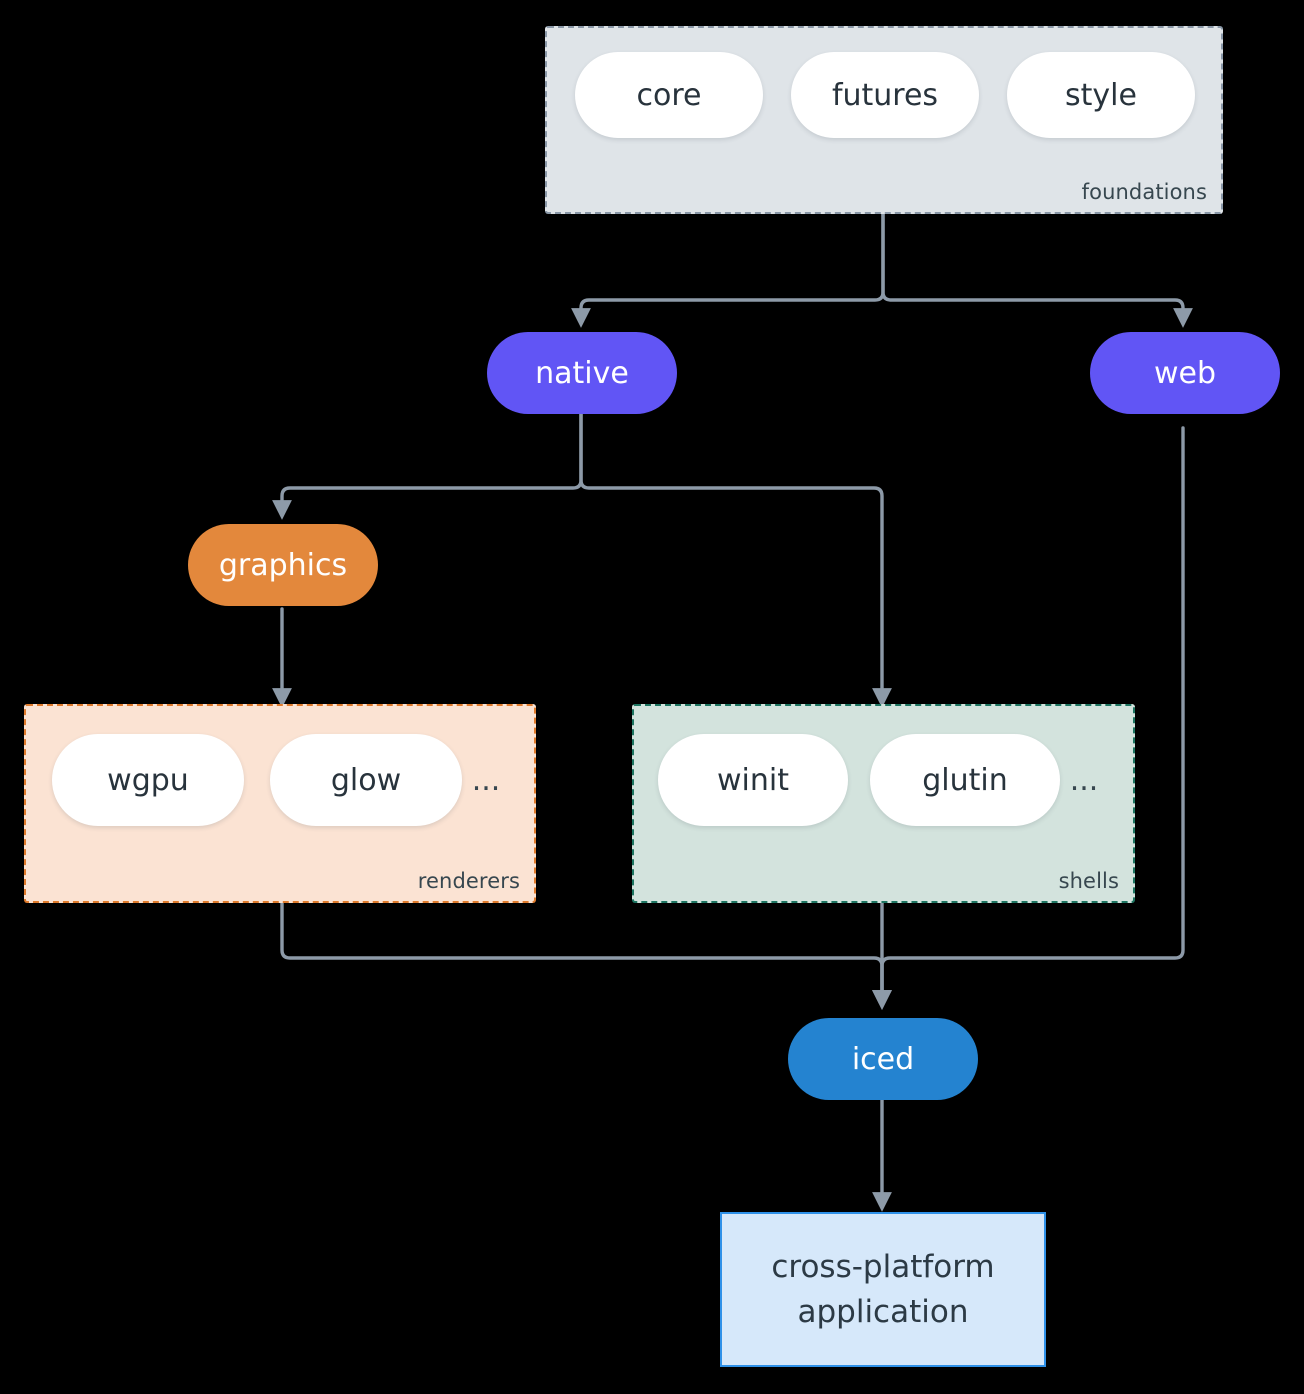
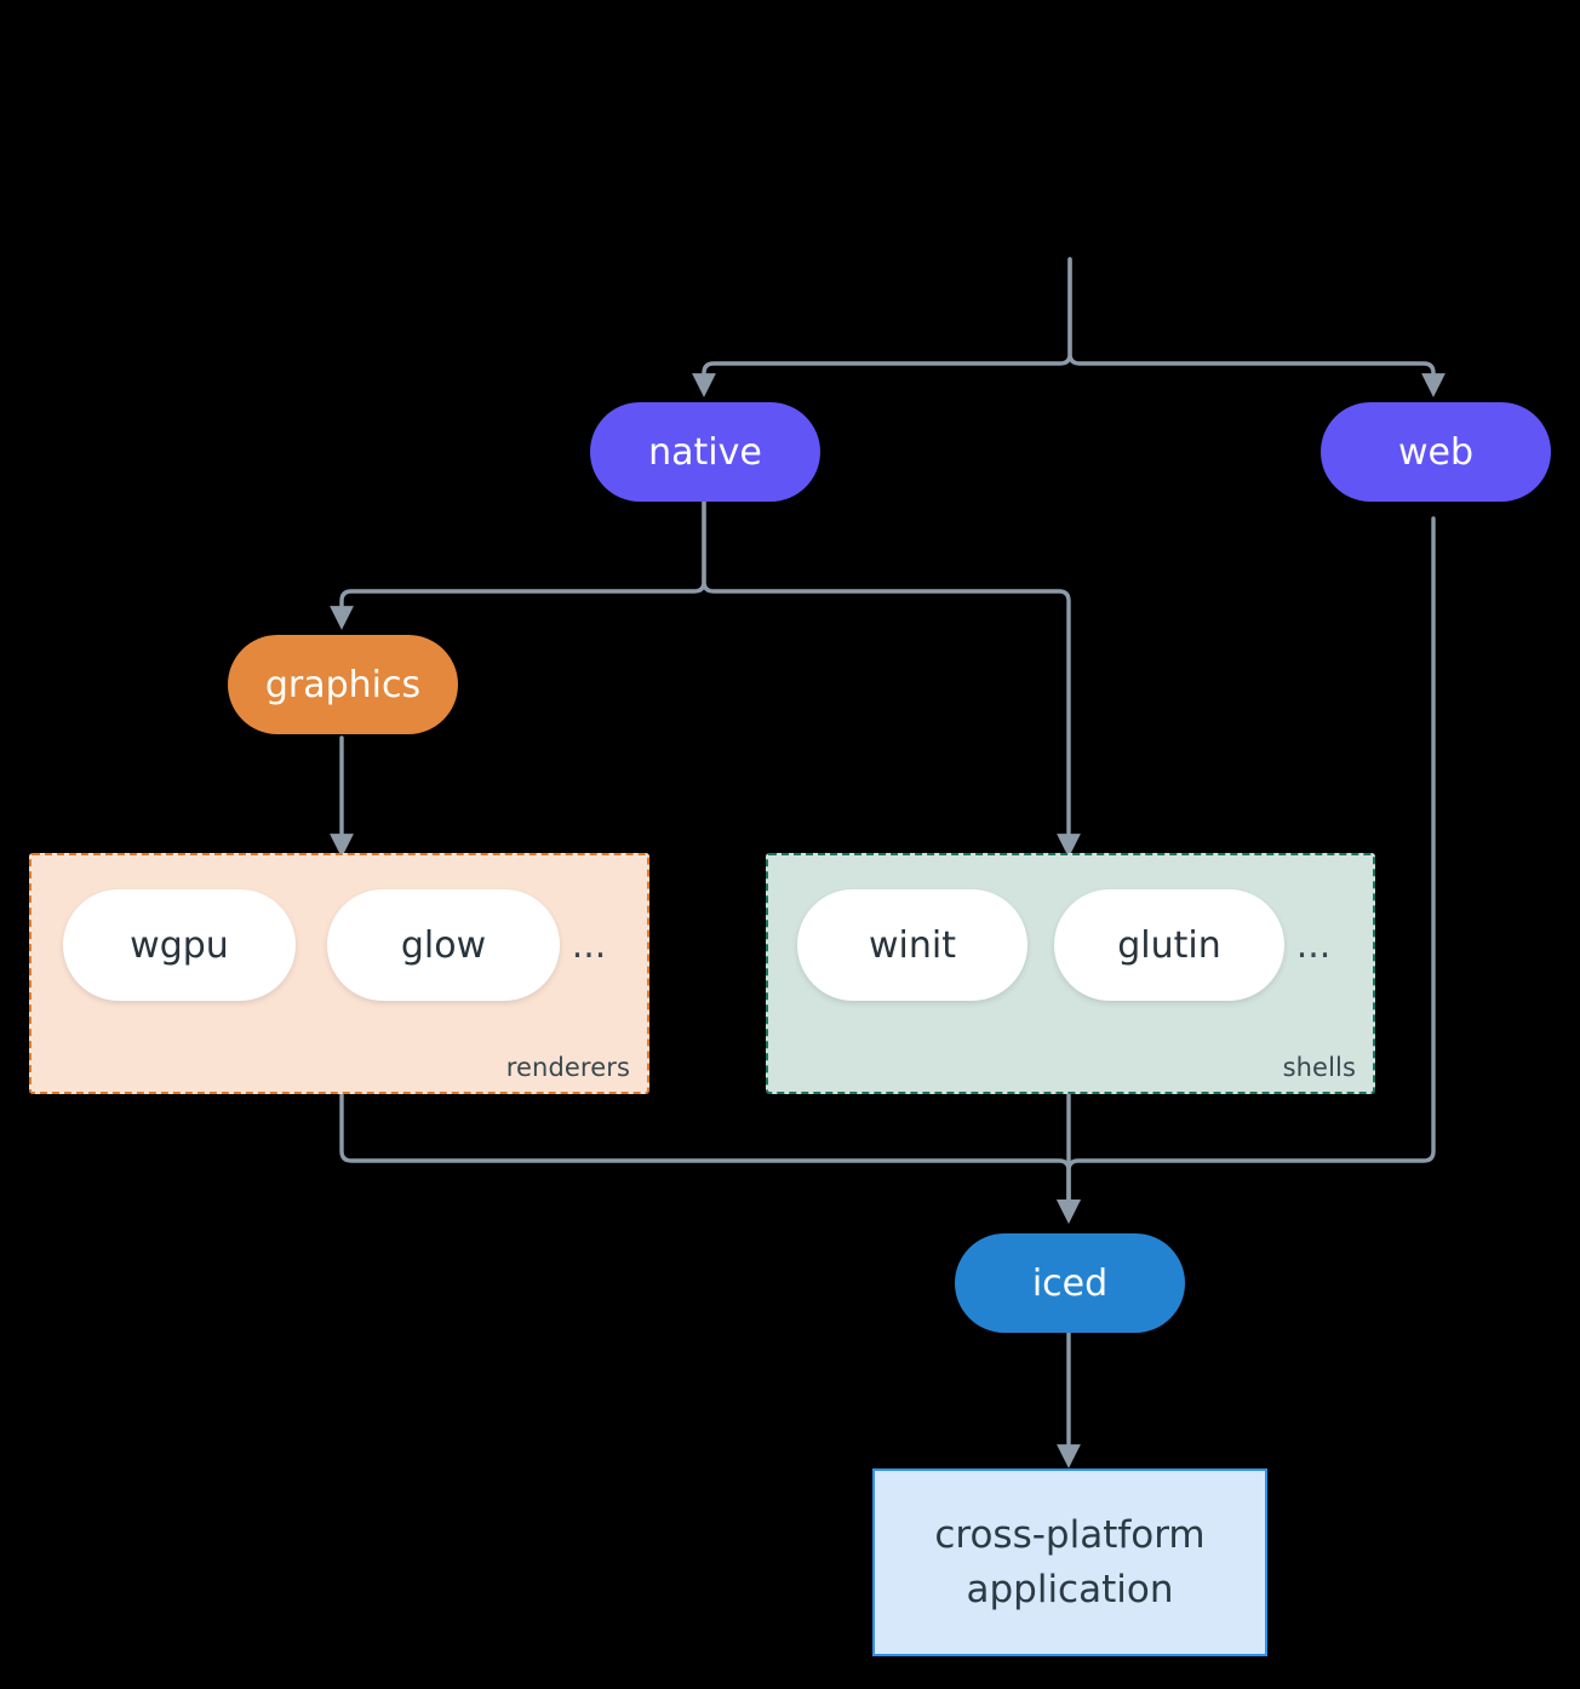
- core
- futures
- style
- foundations
  native
  web
  graphics
  wgpu
  glow
  ...
  renderers
  winit
  glutin
  ...
  shells
  iced
  cross-platform
  application
